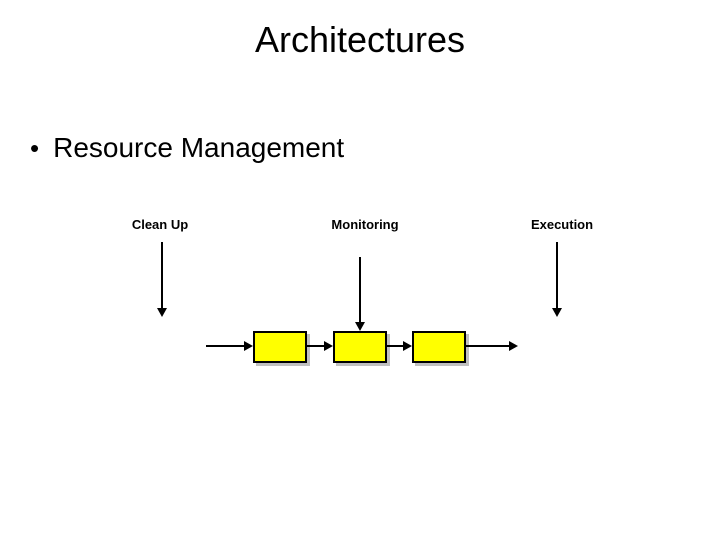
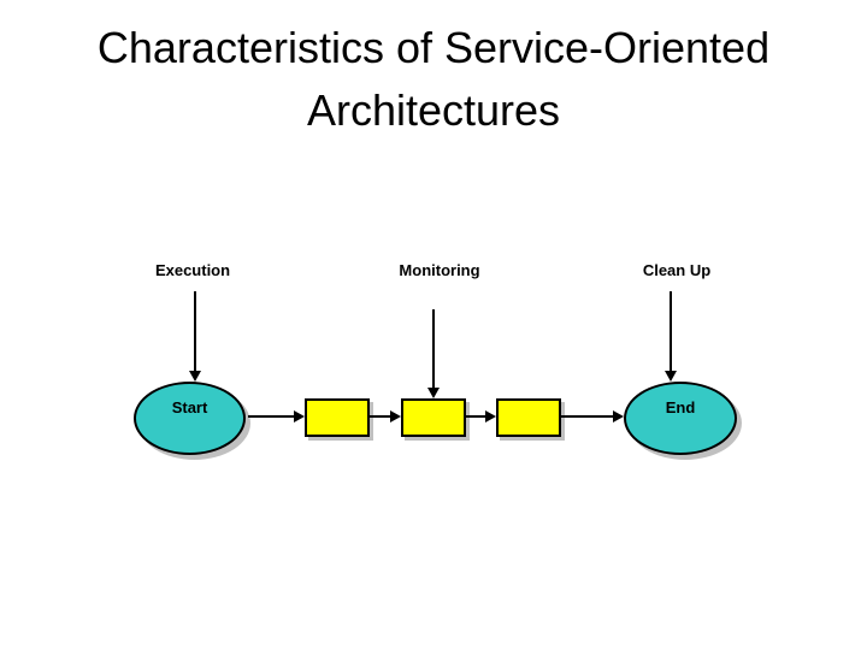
+ Characteristics of Service-Oriented
  Architectures
- •
- Resource Management
- Clean Up
+ Execution
  Monitoring
- Execution
+ Clean Up
+ Start
+ End
